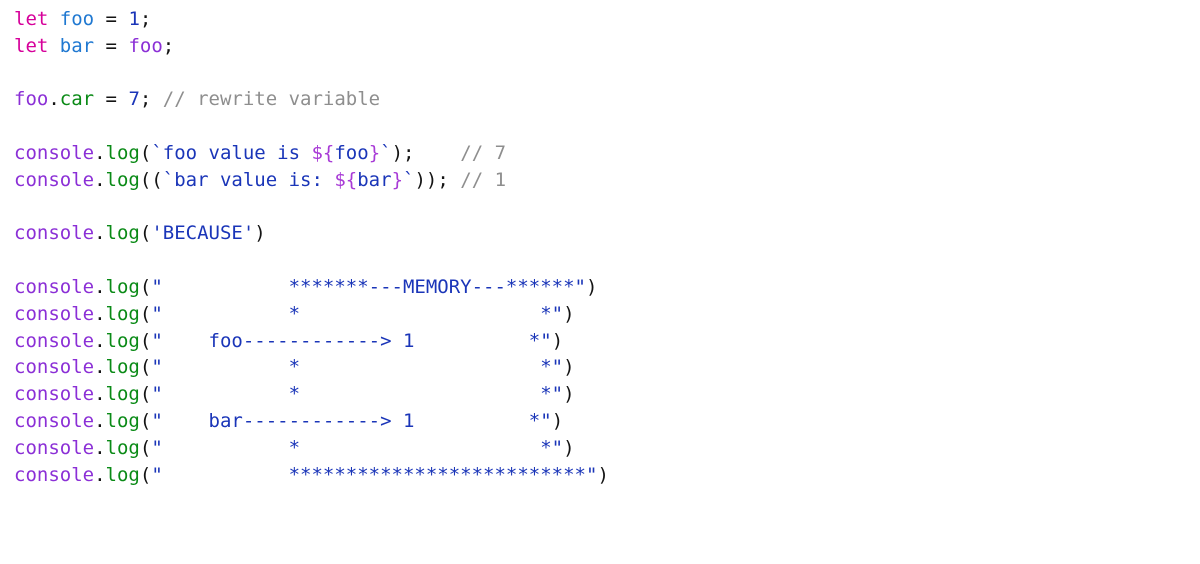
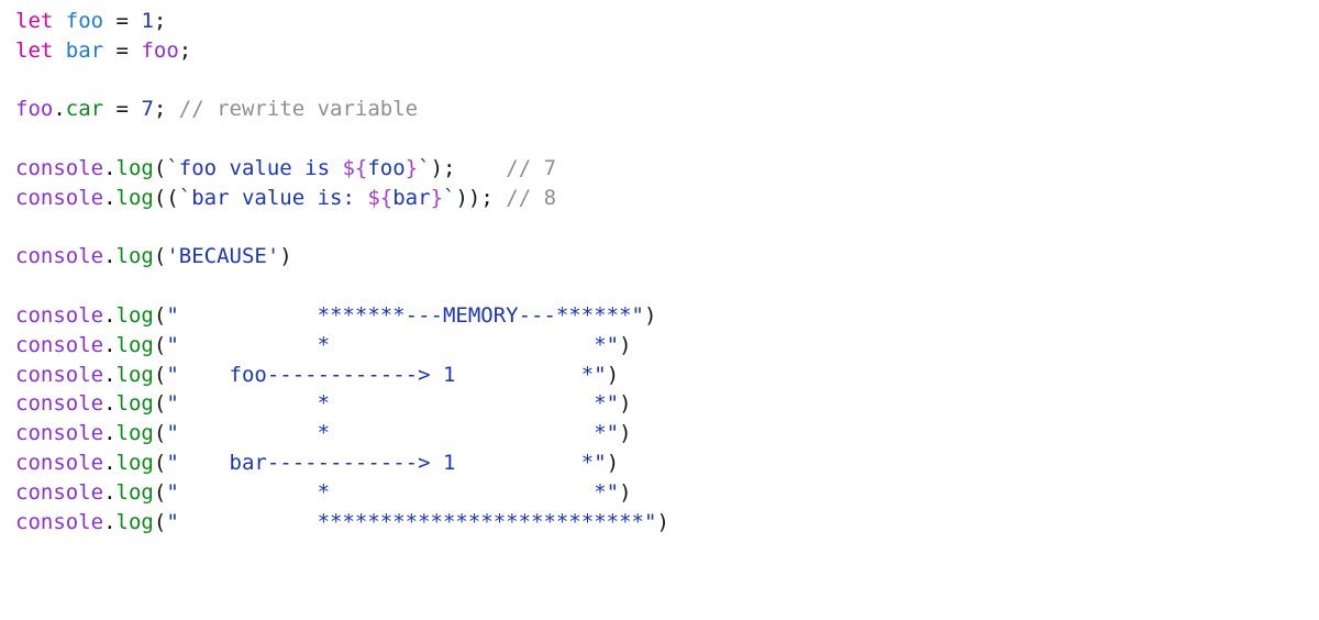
  let foo = 1;
  let bar = foo;
  foo.car = 7; // rewrite variable
  console.log(`foo value is ${foo}`); // 7
- console.log((`bar value is: ${bar}`)); // 1
+ console.log((`bar value is: ${bar}`)); // 8
  console.log('BECAUSE')
  console.log(" *******---MEMORY---******")
  console.log(" * *")
  console.log(" foo------------> 1 *")
  console.log(" * *")
  console.log(" * *")
  console.log(" bar------------> 1 *")
  console.log(" * *")
  console.log(" **************************")
